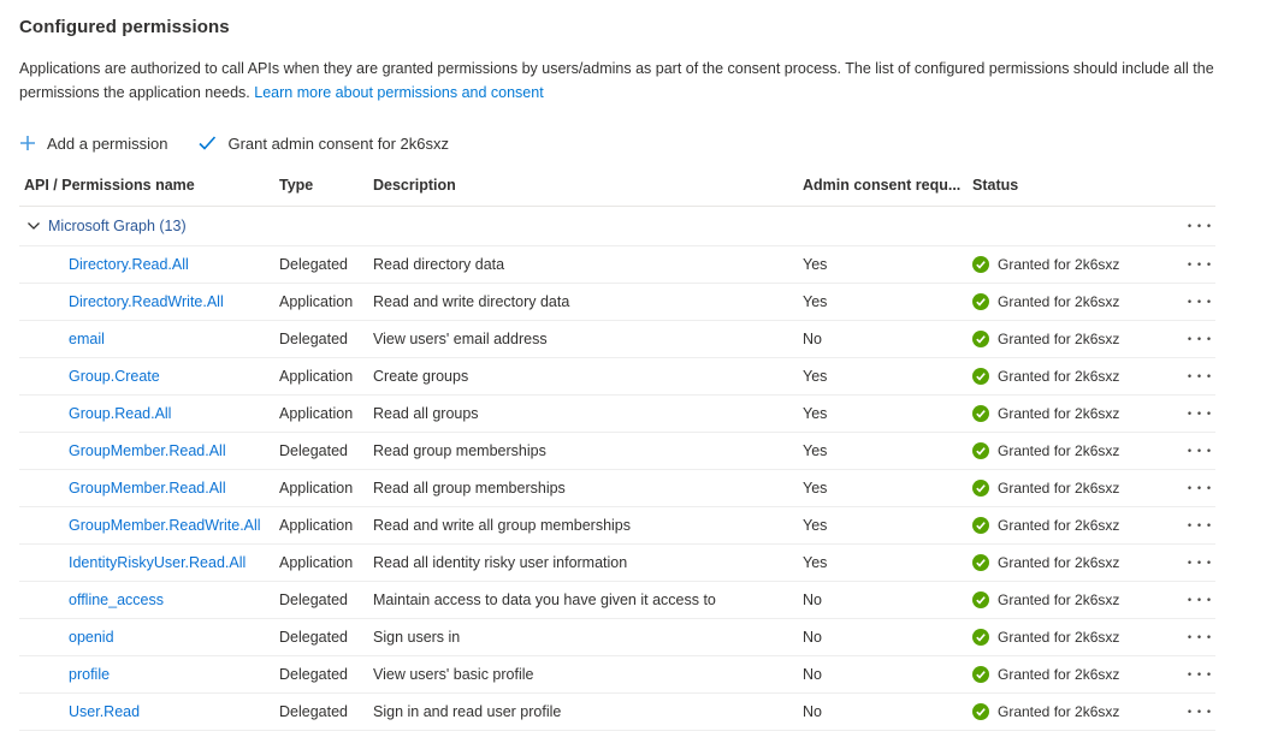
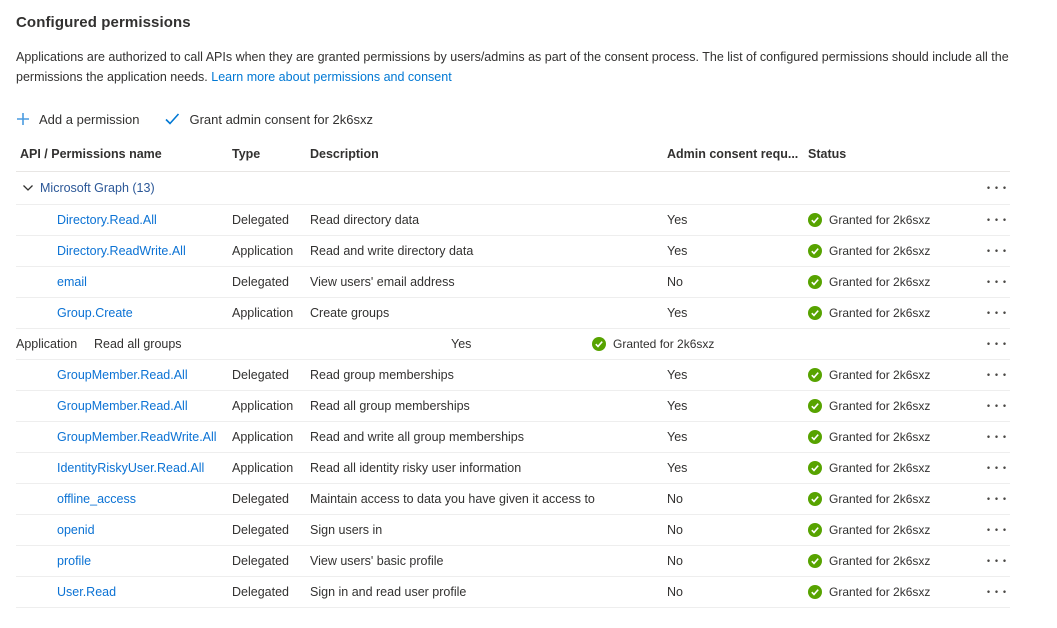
  Configured permissions
  Applications are authorized to call APIs when they are granted permissions by users/admins as part of the consent process. The list of configured permissions should include all the permissions the application needs. Learn more about permissions and consent
  Add a permission
  Grant admin consent for 2k6sxz
  API / Permissions name
  Type
  Description
  Admin consent requ...
  Status
  Microsoft Graph (13)
  •••
  Directory.Read.All
  Delegated
  Read directory data
  Yes
  Granted for 2k6sxz
  •••
  Directory.ReadWrite.All
  Application
  Read and write directory data
  Yes
  Granted for 2k6sxz
  •••
  email
  Delegated
  View users' email address
  No
  Granted for 2k6sxz
  •••
  Group.Create
  Application
  Create groups
  Yes
  Granted for 2k6sxz
  •••
- Group.Read.All
  Application
  Read all groups
  Yes
  Granted for 2k6sxz
  •••
  GroupMember.Read.All
  Delegated
  Read group memberships
  Yes
  Granted for 2k6sxz
  •••
  GroupMember.Read.All
  Application
  Read all group memberships
  Yes
  Granted for 2k6sxz
  •••
  GroupMember.ReadWrite.All
  Application
  Read and write all group memberships
  Yes
  Granted for 2k6sxz
  •••
  IdentityRiskyUser.Read.All
  Application
  Read all identity risky user information
  Yes
  Granted for 2k6sxz
  •••
  offline_access
  Delegated
  Maintain access to data you have given it access to
  No
  Granted for 2k6sxz
  •••
  openid
  Delegated
  Sign users in
  No
  Granted for 2k6sxz
  •••
  profile
  Delegated
  View users' basic profile
  No
  Granted for 2k6sxz
  •••
  User.Read
  Delegated
  Sign in and read user profile
  No
  Granted for 2k6sxz
  •••
